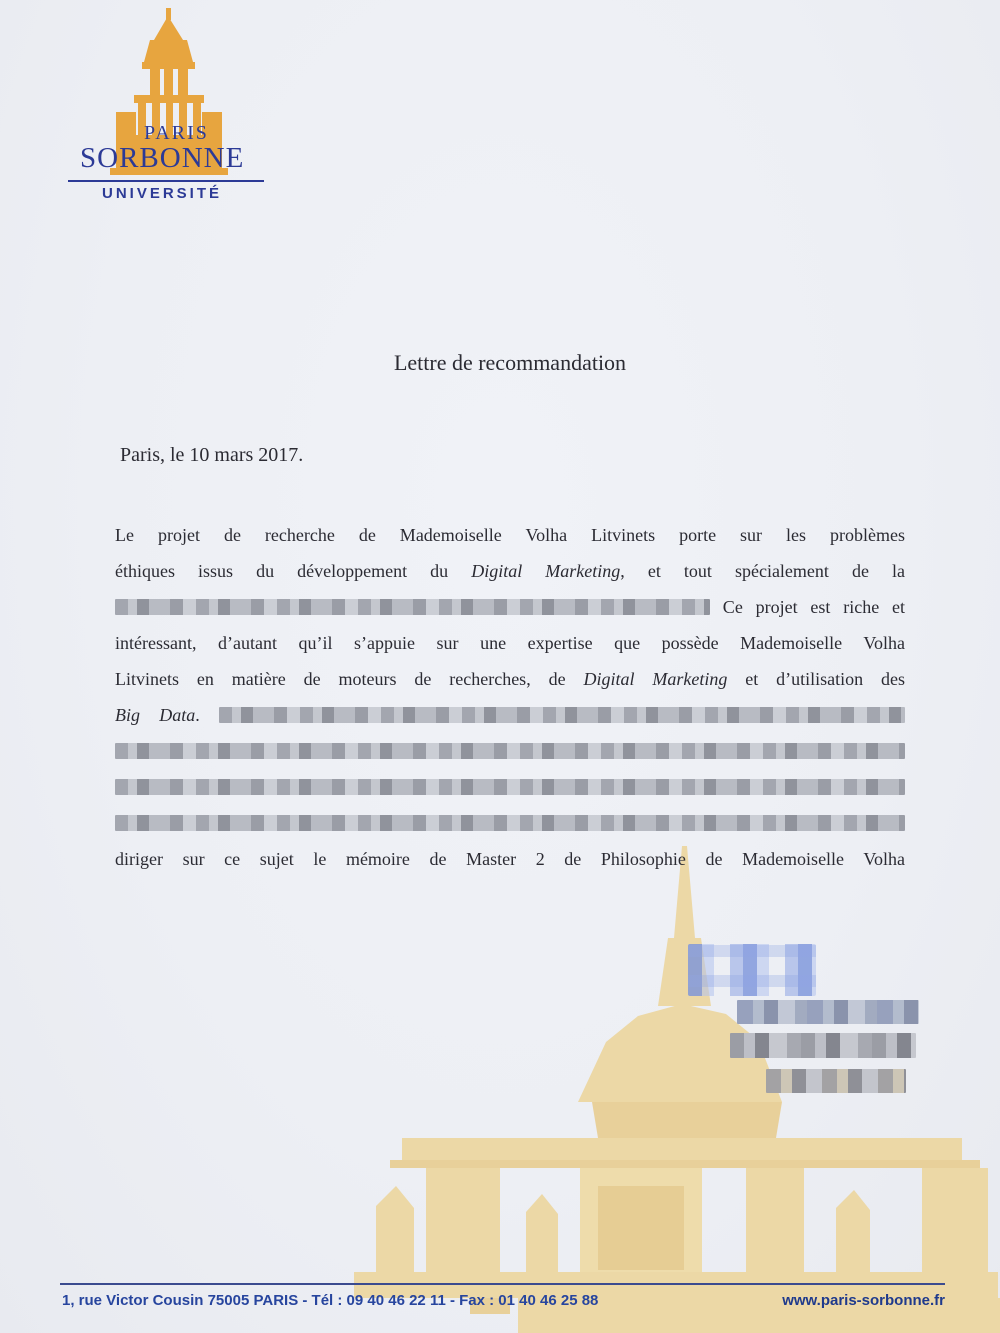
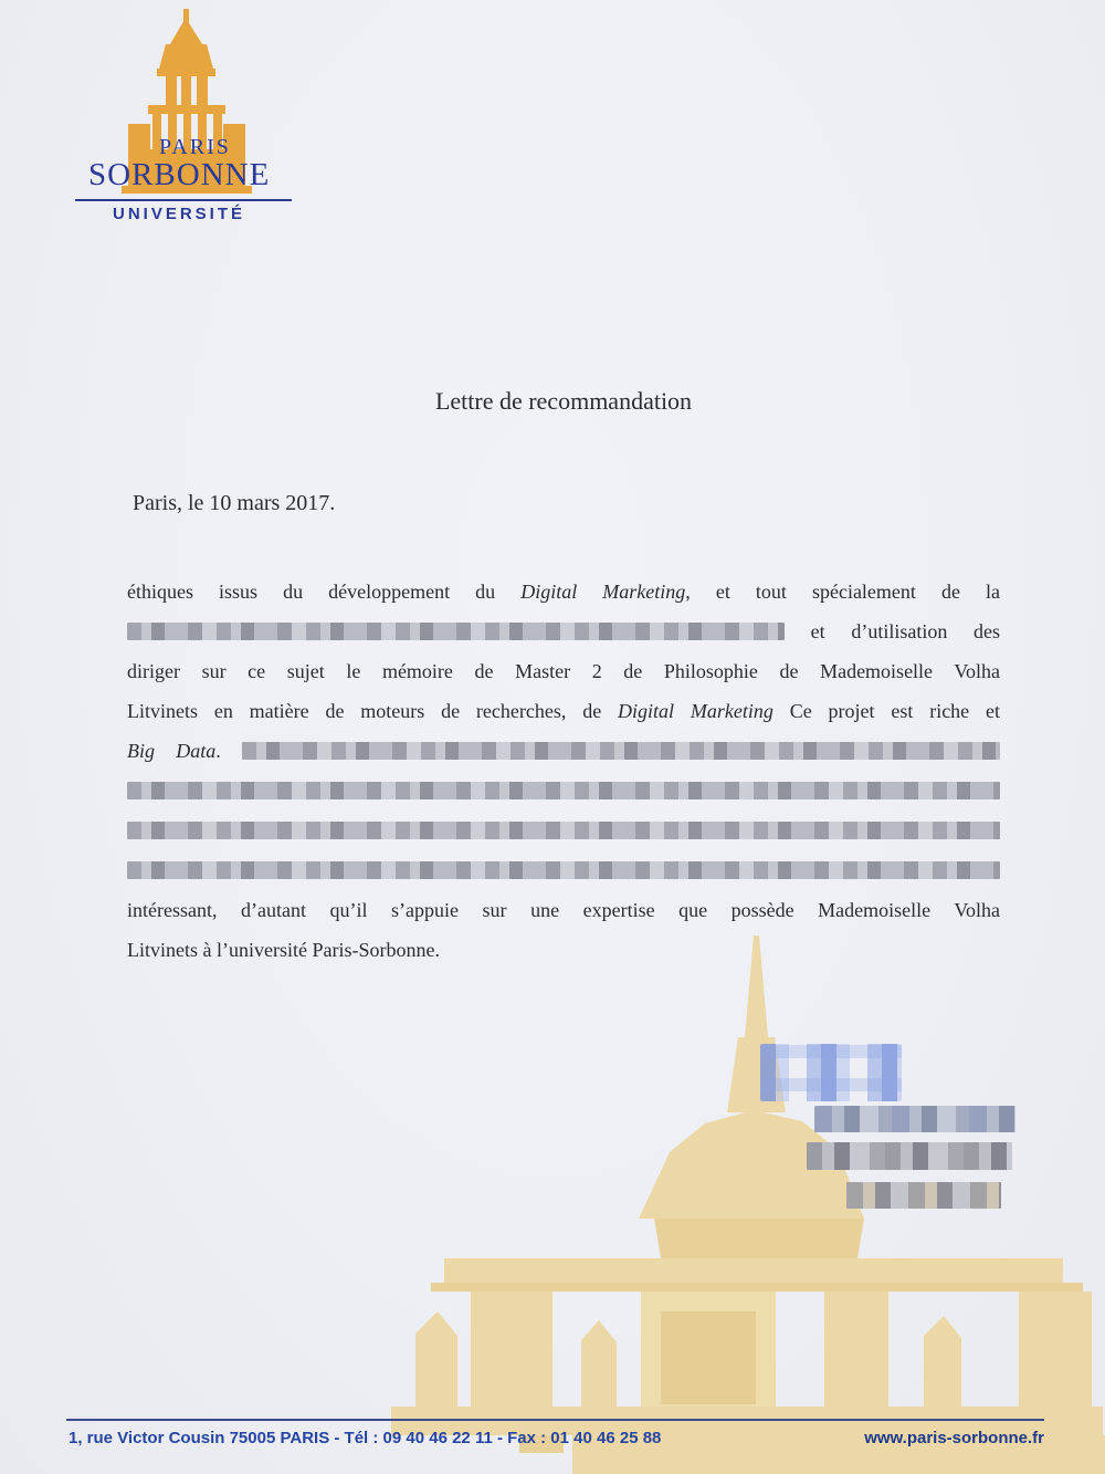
  PARIS
  SORBONNE
  UNIVERSITÉ
  Lettre de recommandation
  Paris, le 10 mars 2017.
- Le projet de recherche de Mademoiselle Volha Litvinets porte sur les problèmes
  éthiques issus du développement du Digital Marketing, et tout spécialement de la
- Ce projet est riche et
+ et d’utilisation des
- intéressant, d’autant qu’il s’appuie sur une expertise que possède Mademoiselle Volha
+ diriger sur ce sujet le mémoire de Master 2 de Philosophie de Mademoiselle Volha
- Litvinets en matière de moteurs de recherches, de Digital Marketing et d’utilisation des
+ Litvinets en matière de moteurs de recherches, de Digital Marketing Ce projet est riche et
  Big Data.
- diriger sur ce sujet le mémoire de Master 2 de Philosophie de Mademoiselle Volha
+ intéressant, d’autant qu’il s’appuie sur une expertise que possède Mademoiselle Volha
+ Litvinets à l’université Paris-Sorbonne.
  1, rue Victor Cousin 75005 PARIS - Tél : 09 40 46 22 11 - Fax : 01 40 46 25 88
  www.paris-sorbonne.fr
